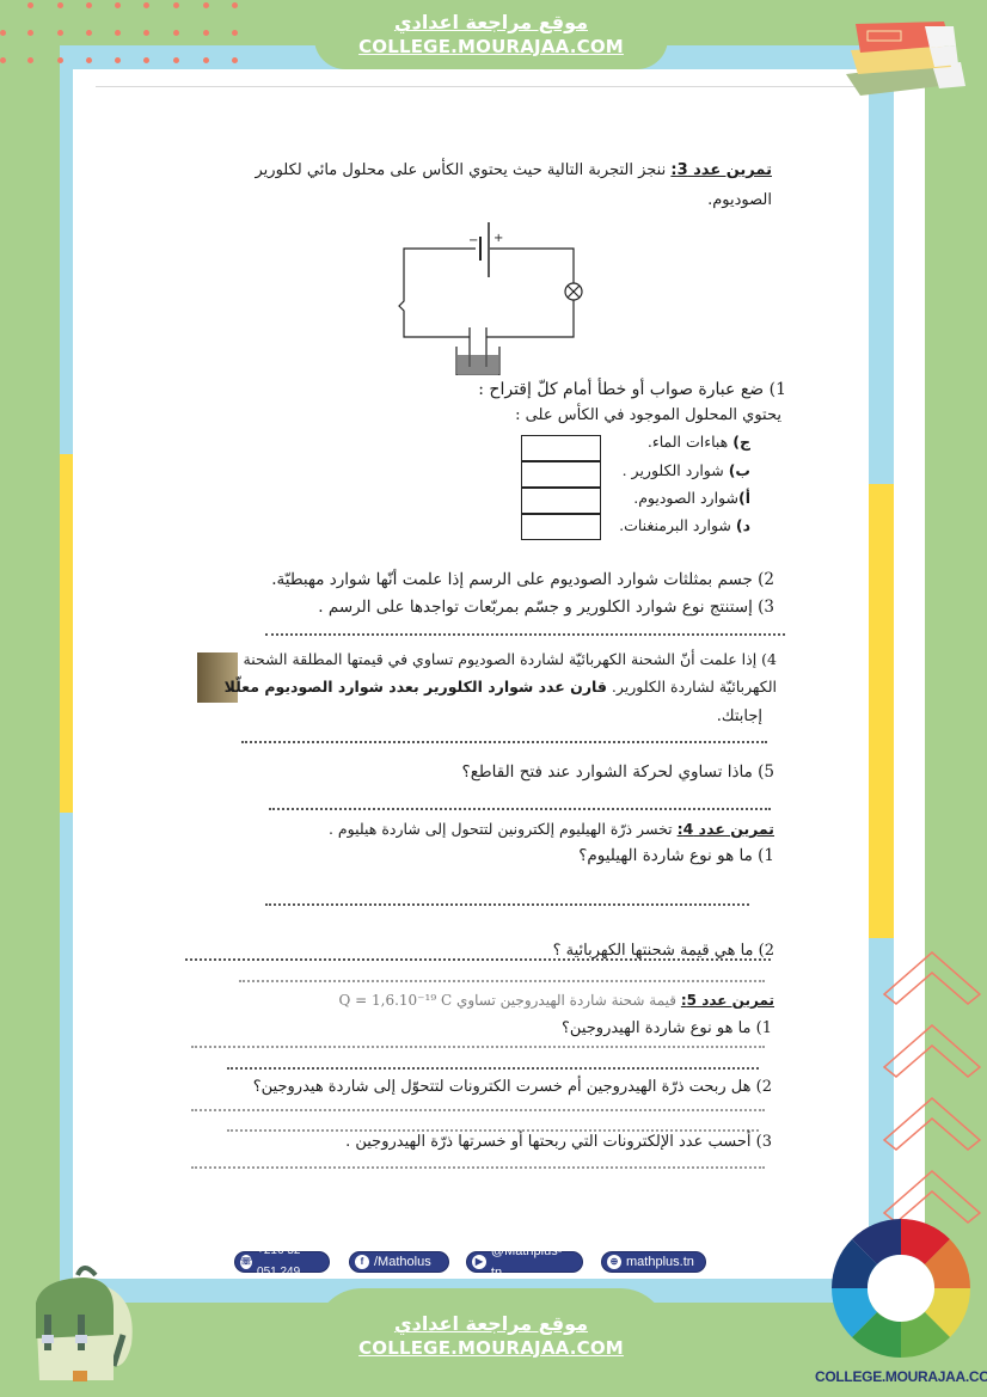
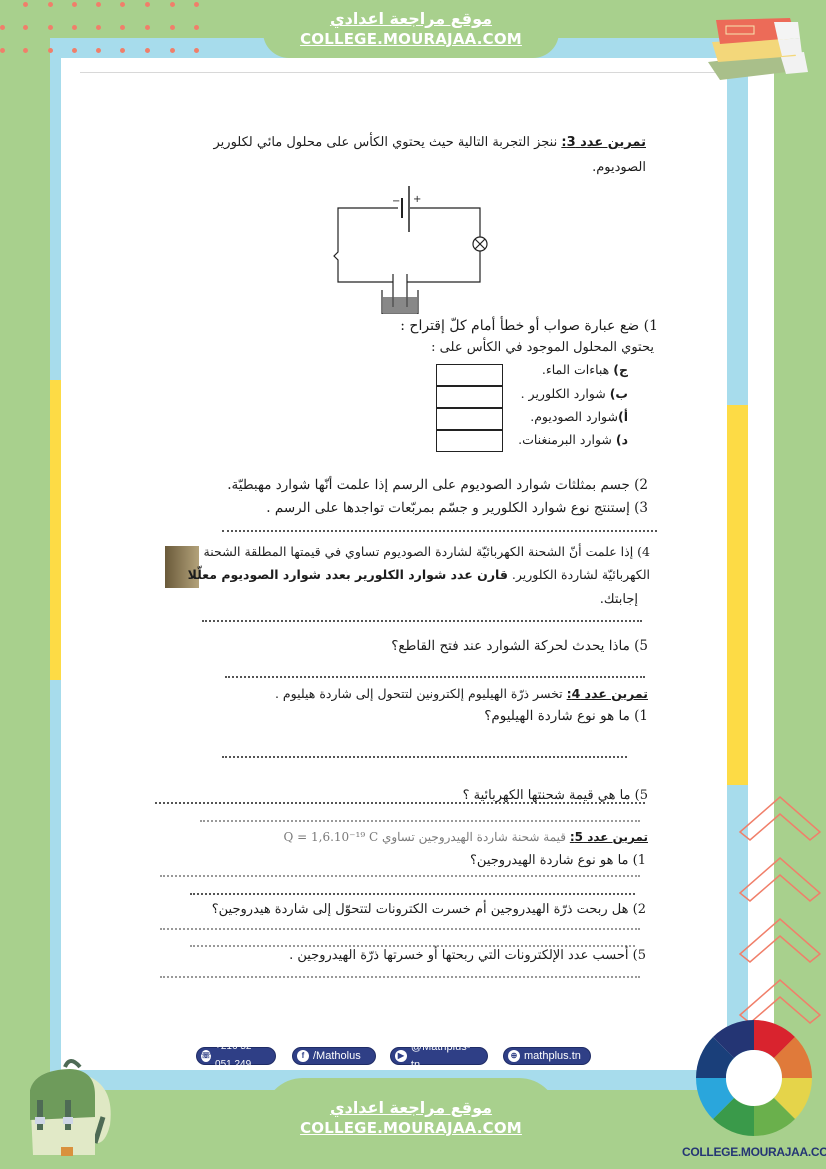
  موقع مراجعة اعدادي
  COLLEGE.MOURAJAA.COM
  تمرين عدد 3: ننجز التجربة التالية حيث يحتوي الكأس على محلول مائي لكلورير
  الصوديوم.
  −
  +
  1) ضع عبارة صواب أو خطأ أمام كلّ إقتراح :
  يحتوي المحلول الموجود في الكأس على :
  ج) هباءات الماء.
  ب) شوارد الكلورير .
  أ)شوارد الصوديوم.
  د) شوارد البرمنغنات.
  2) جسم بمثلثات شوارد الصوديوم على الرسم إذا علمت أنّها شوارد مهبطيّة.
  3) إستنتج نوع شوارد الكلورير و جسّم بمربّعات تواجدها على الرسم .
  4) إذا علمت أنّ الشحنة الكهربائيّة لشاردة الصوديوم تساوي في قيمتها المطلقة الشحنة
  الكهربائيّة لشاردة الكلورير. قارن عدد شوارد الكلورير بعدد شوارد الصوديوم معلّلا
  إجابتك.
- 5) ماذا تساوي لحركة الشوارد عند فتح القاطع؟
+ 5) ماذا يحدث لحركة الشوارد عند فتح القاطع؟
  تمرين عدد 4: تخسر ذرّة الهيليوم إلكترونين لتتحول إلى شاردة هيليوم .
  1) ما هو نوع شاردة الهيليوم؟
- 2) ما هي قيمة شحنتها الكهربائية ؟
+ 5) ما هي قيمة شحنتها الكهربائية ؟
  تمرين عدد 5: قيمة شحنة شاردة الهيدروجين تساوي Q = 1,6.10⁻¹⁹ C
  1) ما هو نوع شاردة الهيدروجين؟
  2) هل ربحت ذرّة الهيدروجين أم خسرت الكترونات لتتحوّل إلى شاردة هيدروجين؟
- 3) أحسب عدد الإلكترونات التي ربحتها أو خسرتها ذرّة الهيدروجين .
+ 5) أحسب عدد الإلكترونات التي ربحتها أو خسرتها ذرّة الهيدروجين .
  ☏
  +216 52 051 249
  f
  /Matholus
  ▶
  @Mathplus-tn
  ⊕
  mathplus.tn
  موقع مراجعة اعدادي
  COLLEGE.MOURAJAA.COM
  COLLEGE.MOURAJAA.CO
